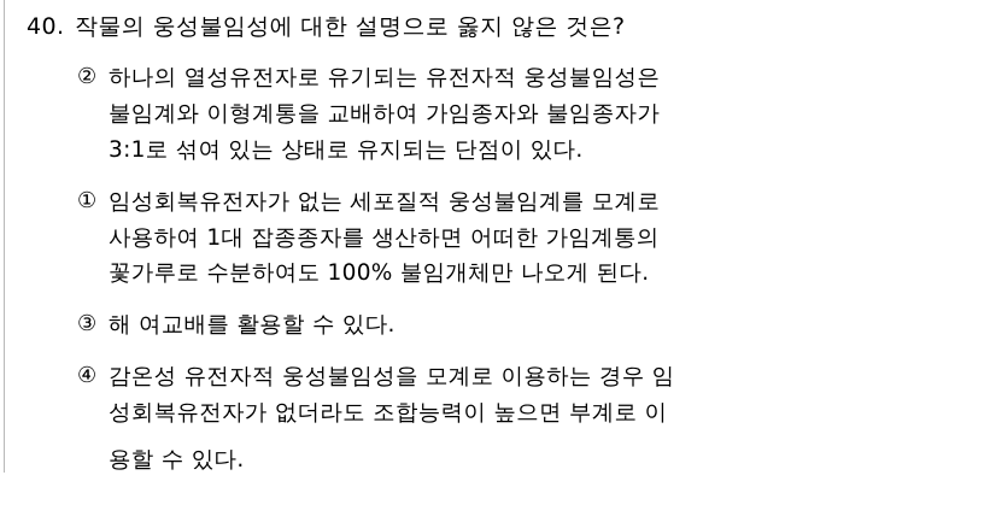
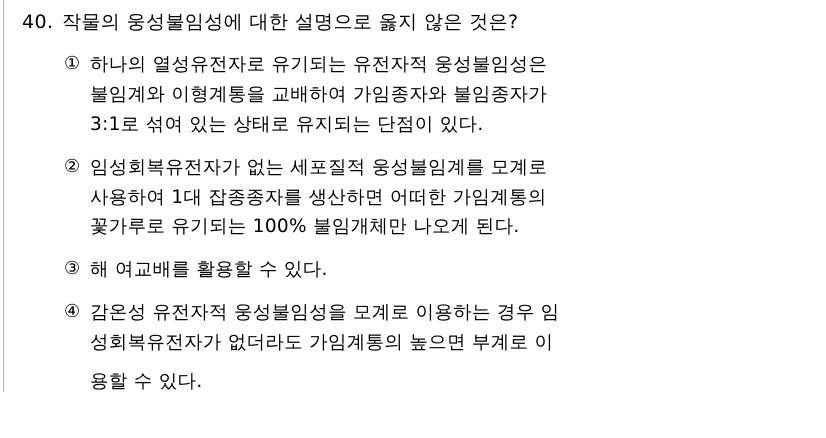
  40.
  작물의 웅성불임성에 대한 설명으로 옳지 않은 것은?
- ②
+ ①
  하나의 열성유전자로 유기되는 유전자적 웅성불임성은
  불임계와 이형계통을 교배하여 가임종자와 불임종자가
  3:1로 섞여 있는 상태로 유지되는 단점이 있다.
- ①
+ ②
  임성회복유전자가 없는 세포질적 웅성불임계를 모계로
  사용하여 1대 잡종종자를 생산하면 어떠한 가임계통의
- 꽃가루로 수분하여도 100% 불임개체만 나오게 된다.
+ 꽃가루로 유기되는 100% 불임개체만 나오게 된다.
  ③
  해 여교배를 활용할 수 있다.
  ④
  감온성 유전자적 웅성불임성을 모계로 이용하는 경우 임
- 성회복유전자가 없더라도 조합능력이 높으면 부계로 이
+ 성회복유전자가 없더라도 가임계통의 높으면 부계로 이
  용할 수 있다.
